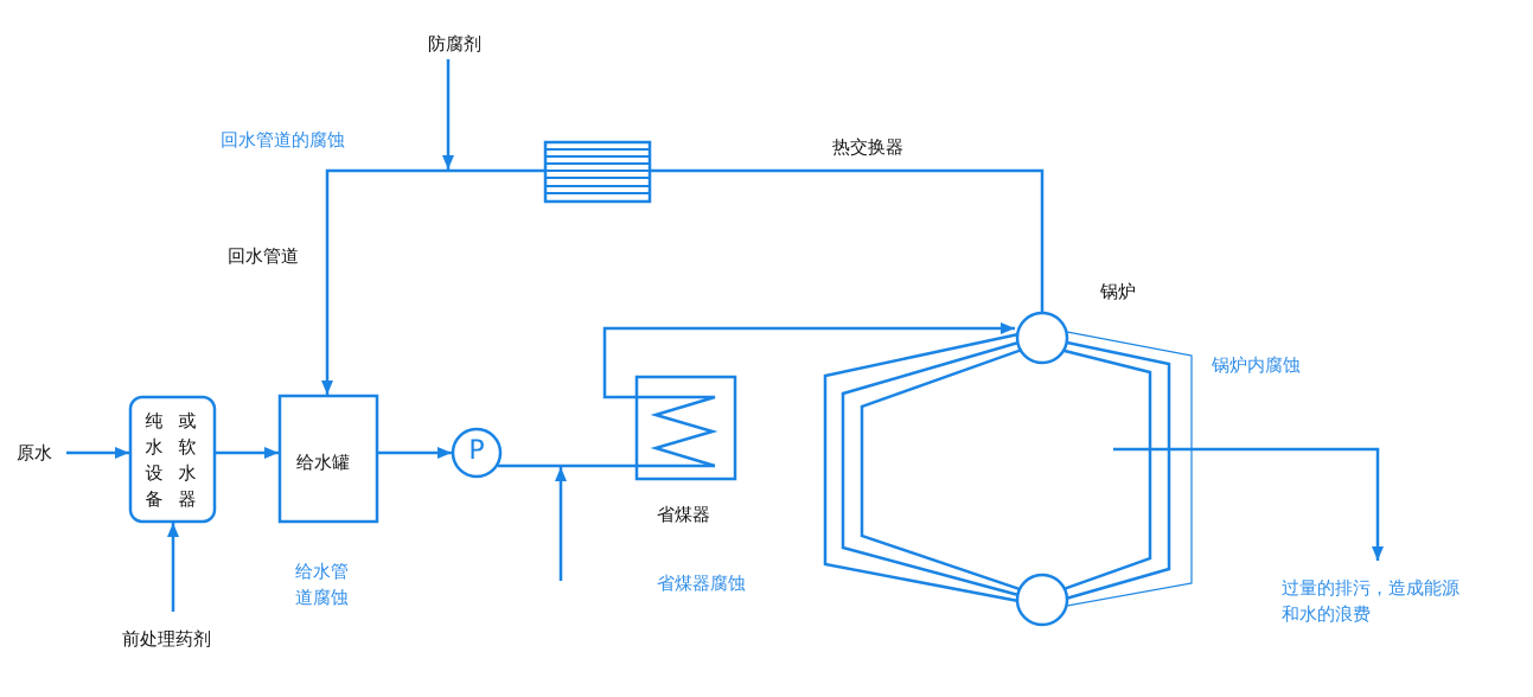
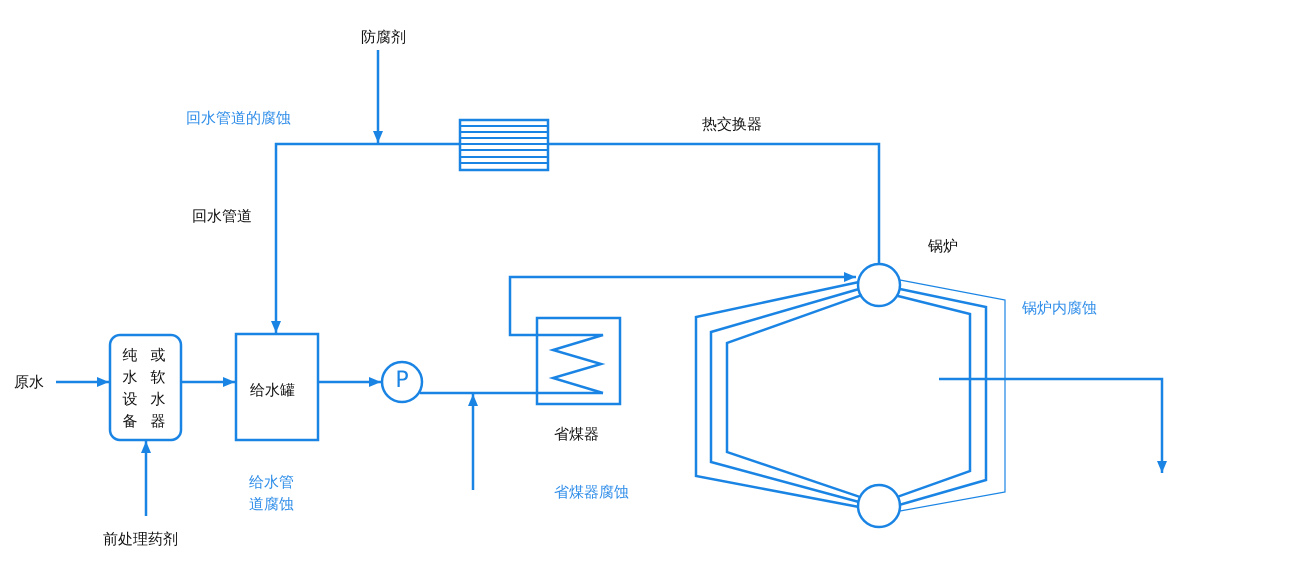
  原水
  纯水设备
  或软水器
  前处理药剂
  给水罐
  P
  省煤器
  锅炉
  热交换器
  回水管道
  防腐剂
  回水管道的腐蚀
  给水管
  道腐蚀
  省煤器腐蚀
  锅炉内腐蚀
- 过量的排污，造成能源
- 和水的浪费
